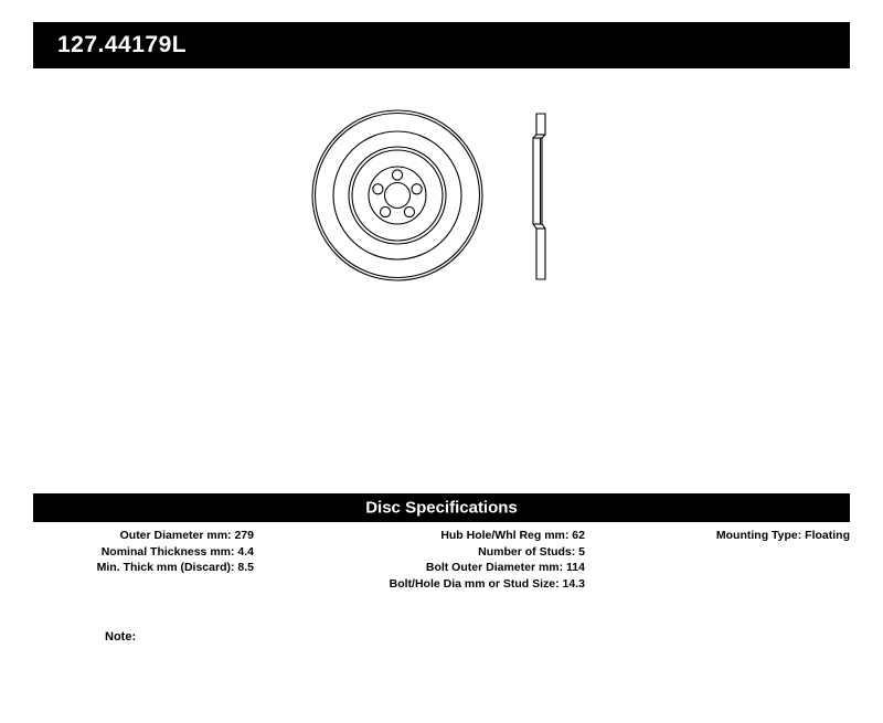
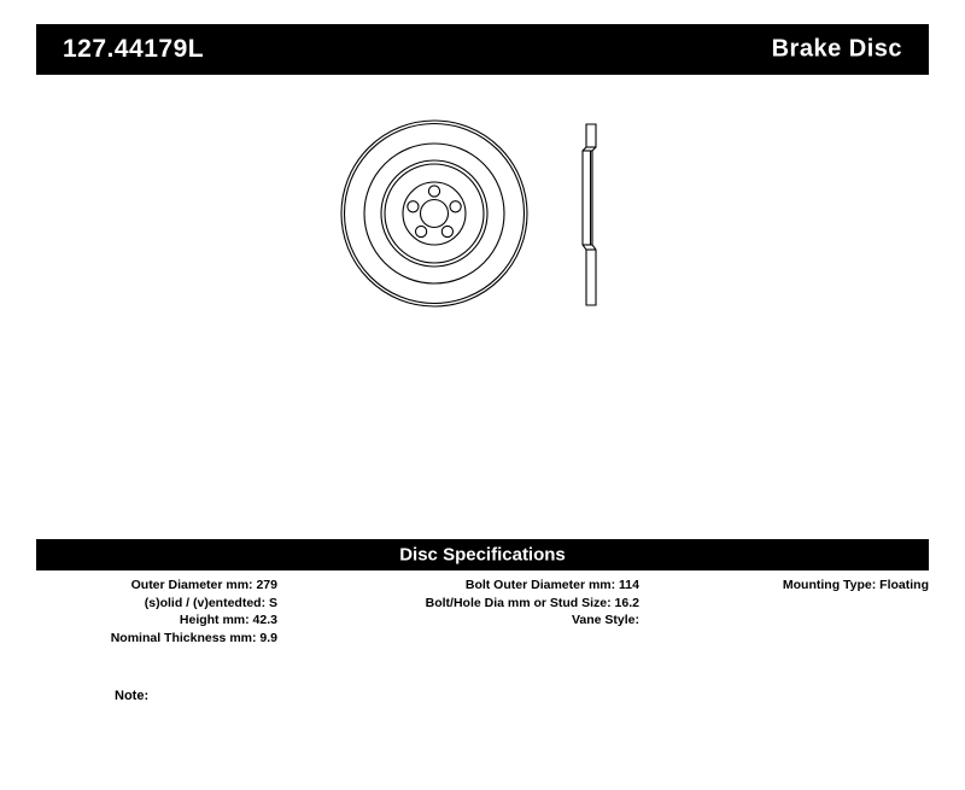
  127.44179L
+ Brake Disc
  Disc Specifications
  Outer Diameter mm: 279
+ (s)olid / (v)entedted: S
+ Height mm: 42.3
- Nominal Thickness mm: 4.4
+ Nominal Thickness mm: 9.9
- Min. Thick mm (Discard): 8.5
- Hub Hole/Whl Reg mm: 62
- Number of Studs: 5
  Bolt Outer Diameter mm: 114
- Bolt/Hole Dia mm or Stud Size: 14.3
+ Bolt/Hole Dia mm or Stud Size: 16.2
+ Vane Style:
  Mounting Type: Floating
  Note:
